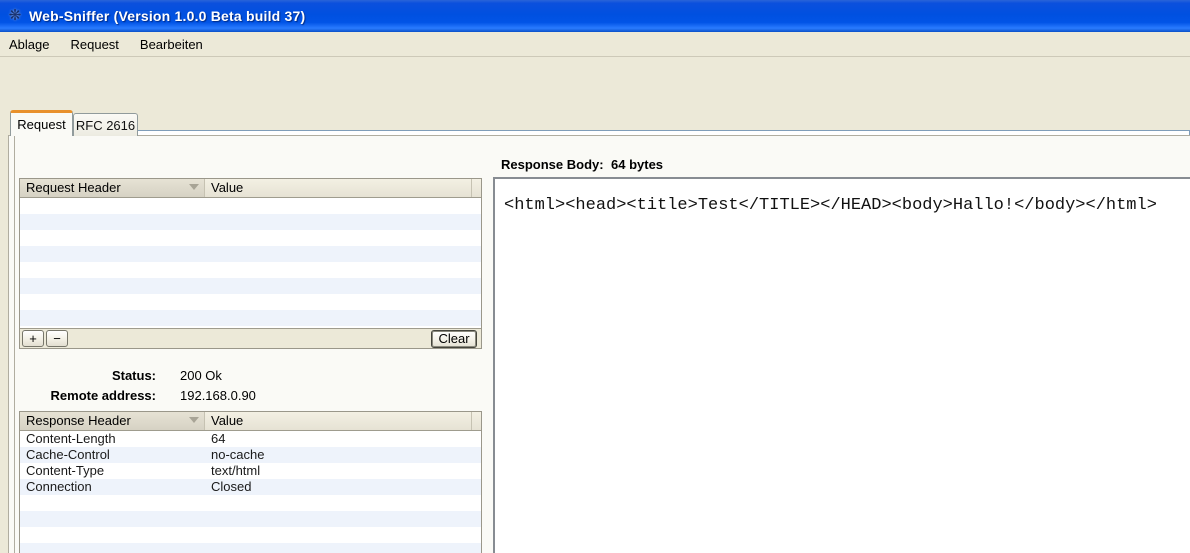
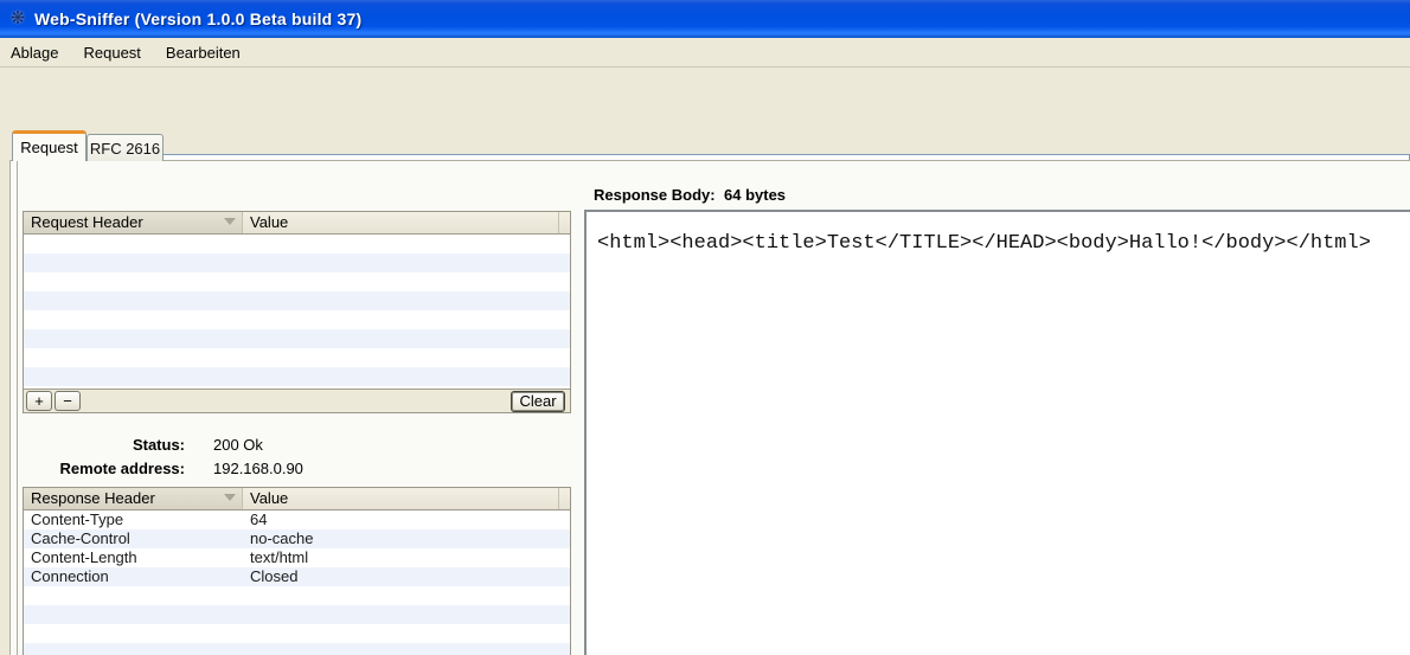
  ❋
  Web-Sniffer (Version 1.0.0 Beta build 37)
  Ablage
  Request
  Bearbeiten
  Request
  RFC 2616
  Request Header
  Value
  +
  −
  Clear
  Status:
  200 Ok
  Remote address:
  192.168.0.90
  Response Header
  Value
- Content-Length
+ Content-Type
  64
  Cache-Control
  no-cache
- Content-Type
+ Content-Length
  text/html
  Connection
  Closed
  Response Body:
  64 bytes
  <html><head><title>Test</TITLE></HEAD><body>Hallo!</body></html>
